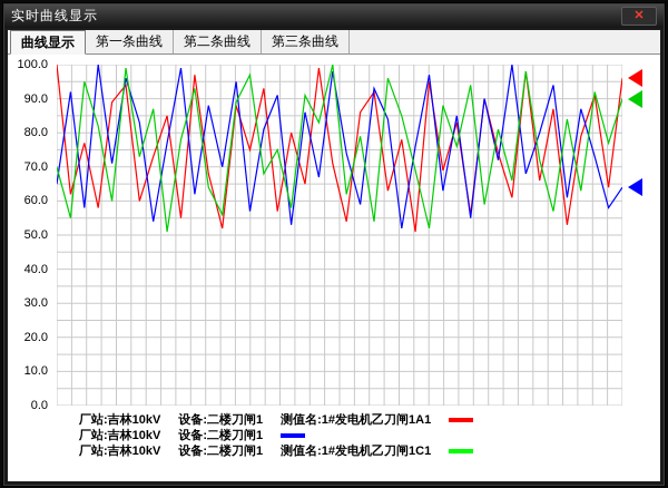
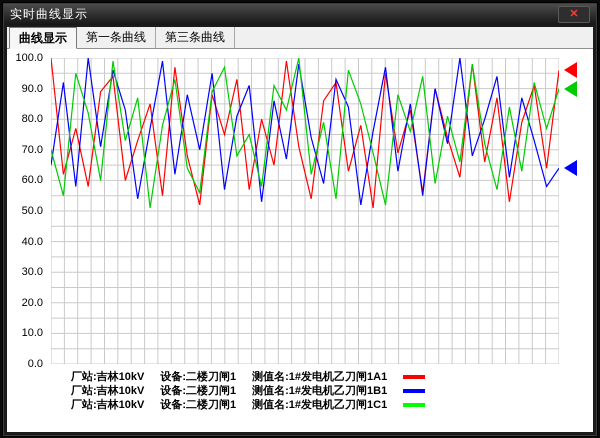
  实时曲线显示
  ✕
  曲线显示
  第一条曲线
- 第二条曲线
  第三条曲线
  100.0
  90.0
  80.0
  70.0
  60.0
  50.0
  40.0
  30.0
  20.0
  10.0
  0.0
  厂站:吉林10kV
  设备:二楼刀闸1
  测值名:1#发电机乙刀闸1A1
  厂站:吉林10kV
  设备:二楼刀闸1
+ 测值名:1#发电机乙刀闸1B1
  厂站:吉林10kV
  设备:二楼刀闸1
  测值名:1#发电机乙刀闸1C1
